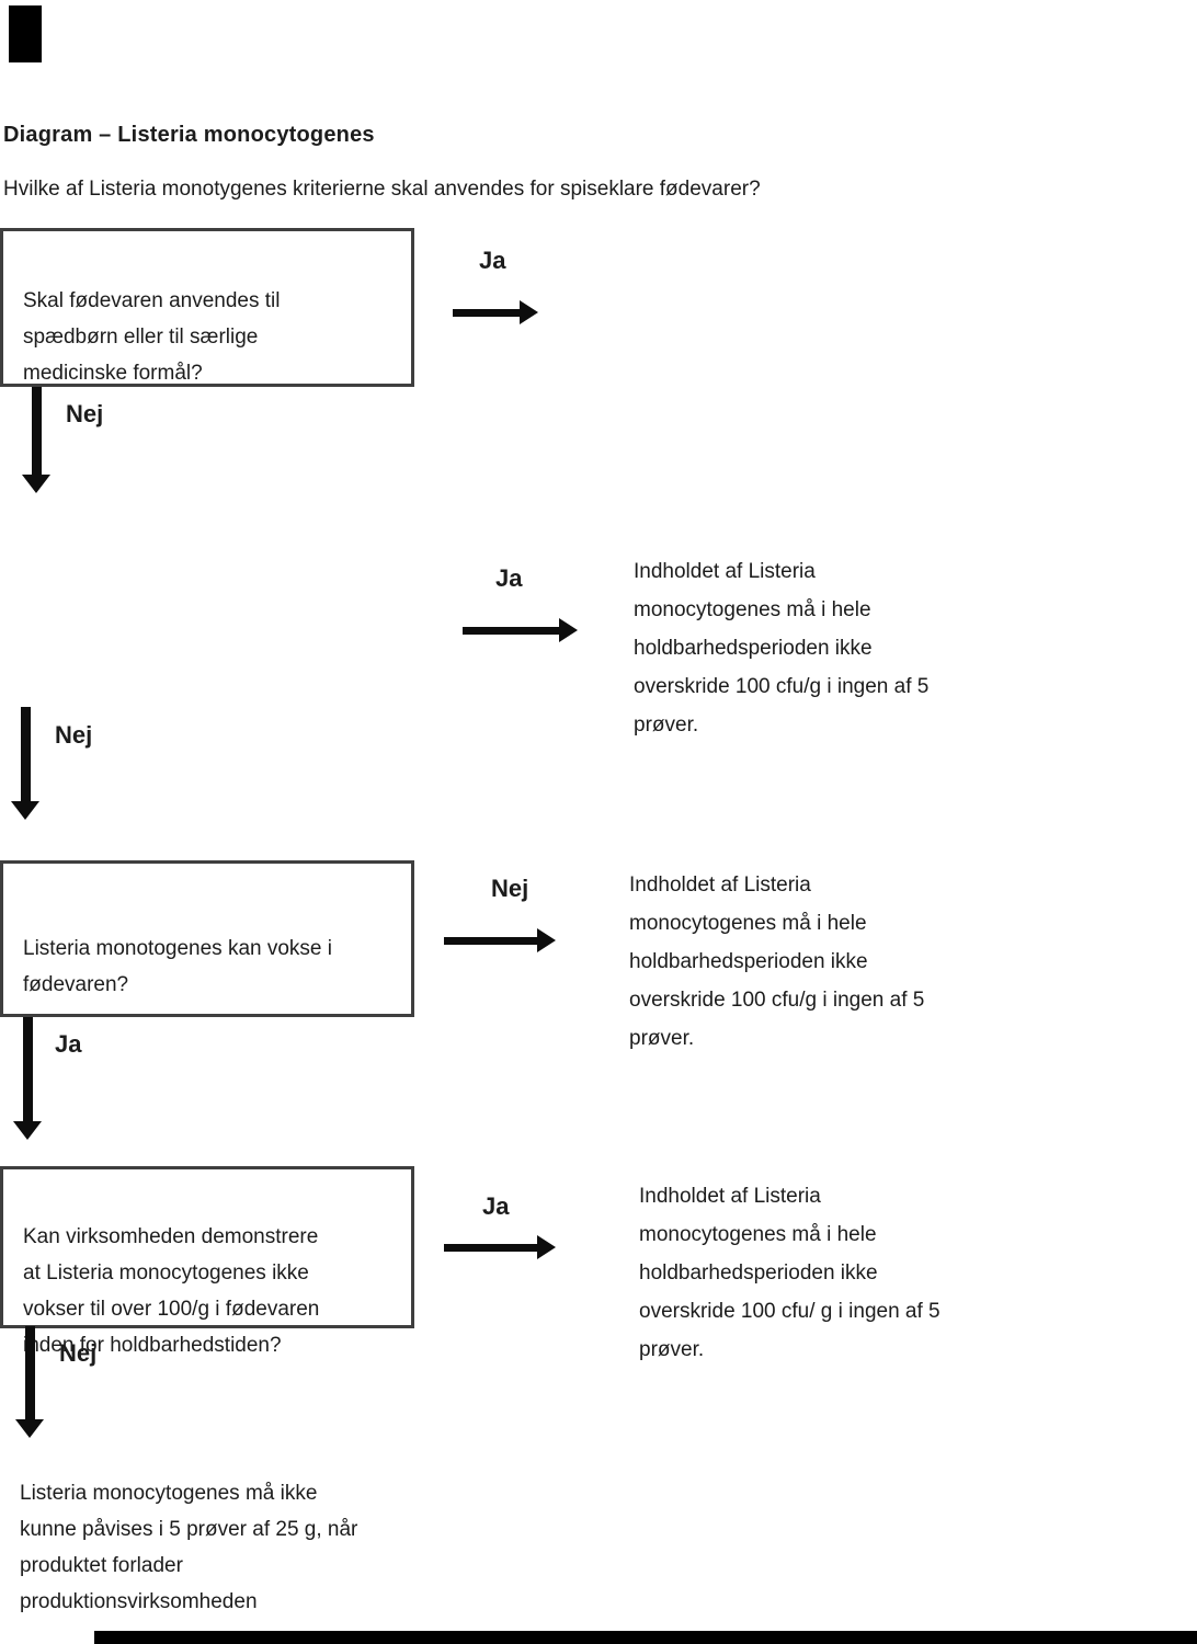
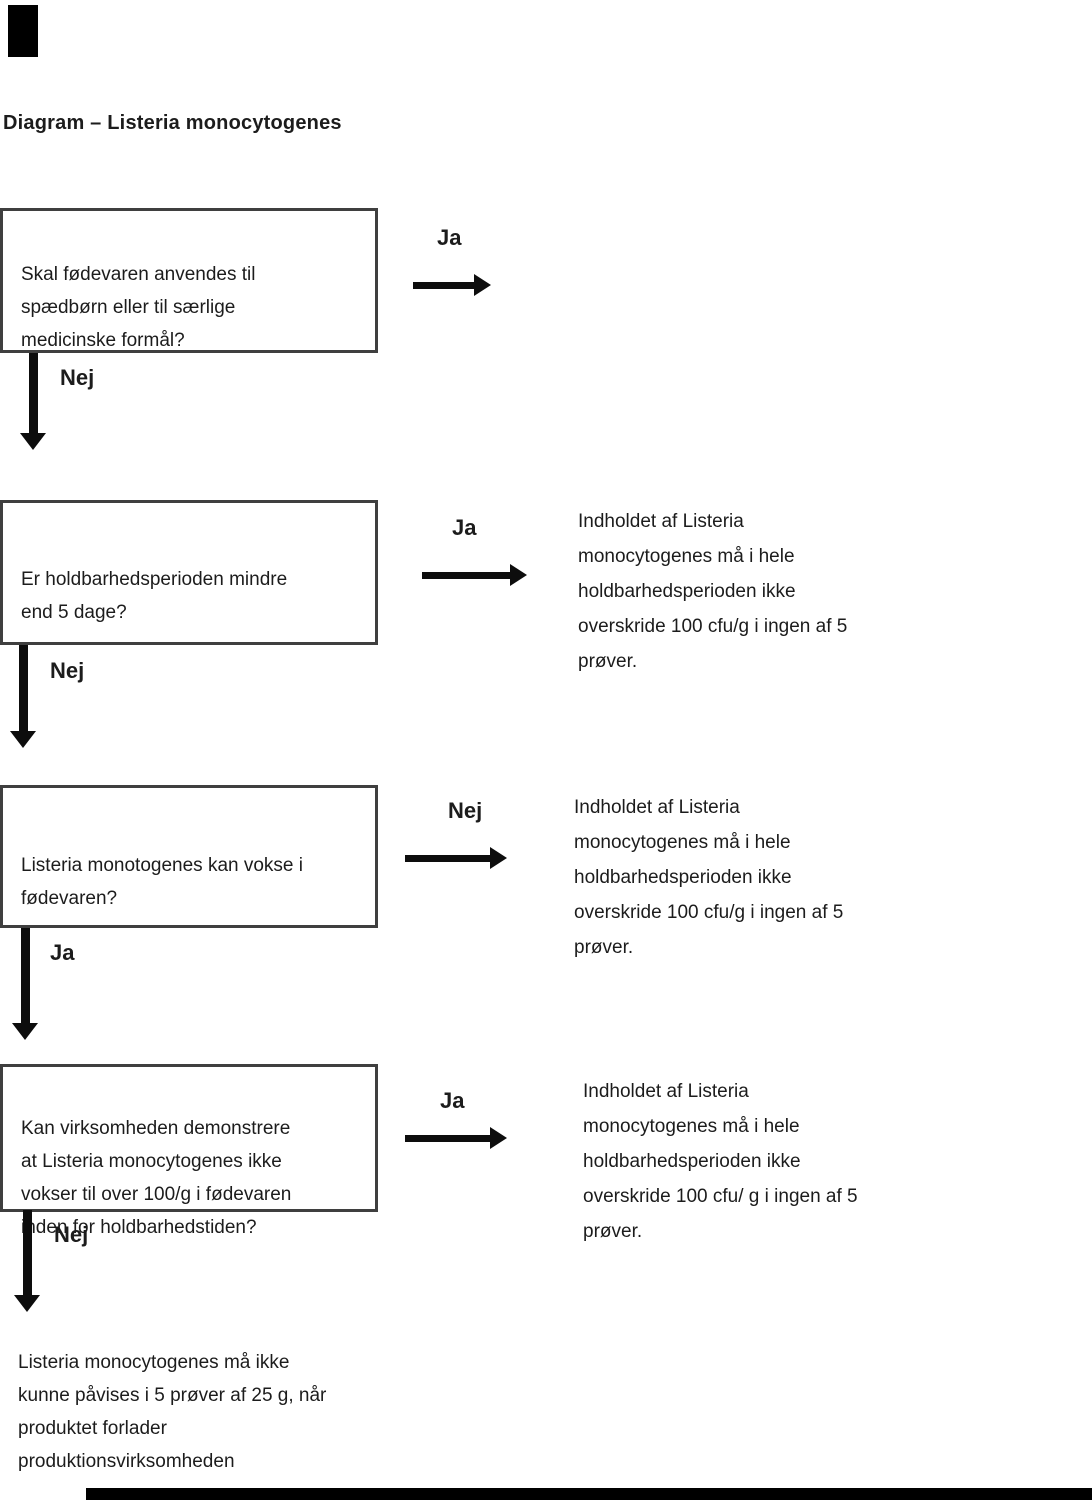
  Diagram – Listeria monocytogenes
- Hvilke af Listeria monotygenes kriterierne skal anvendes for spiseklare fødevarer?
  Skal fødevaren anvendes til
  spædbørn eller til særlige
  medicinske formål?
  Ja
  Nej
+ Er holdbarhedsperioden mindre
+ end 5 dage?
  Ja
  Indholdet af Listeria
  monocytogenes må i hele
  holdbarhedsperioden ikke
  overskride 100 cfu/g i ingen af 5
  prøver.
  Nej
  Listeria monotogenes kan vokse i
  fødevaren?
  Nej
  Indholdet af Listeria
  monocytogenes må i hele
  holdbarhedsperioden ikke
  overskride 100 cfu/g i ingen af 5
  prøver.
  Ja
  Kan virksomheden demonstrere
  at Listeria monocytogenes ikke
  vokser til over 100/g i fødevaren
  den for holdbarhedstiden?
  Ja
  Indholdet af Listeria
  monocytogenes må i hele
  holdbarhedsperioden ikke
  overskride 100 cfu/ g i ingen af 5
  prøver.
  Nej
  Listeria monocytogenes må ikke
  kunne påvises i 5 prøver af 25 g, når
  produktet forlader
  produktionsvirksomheden
